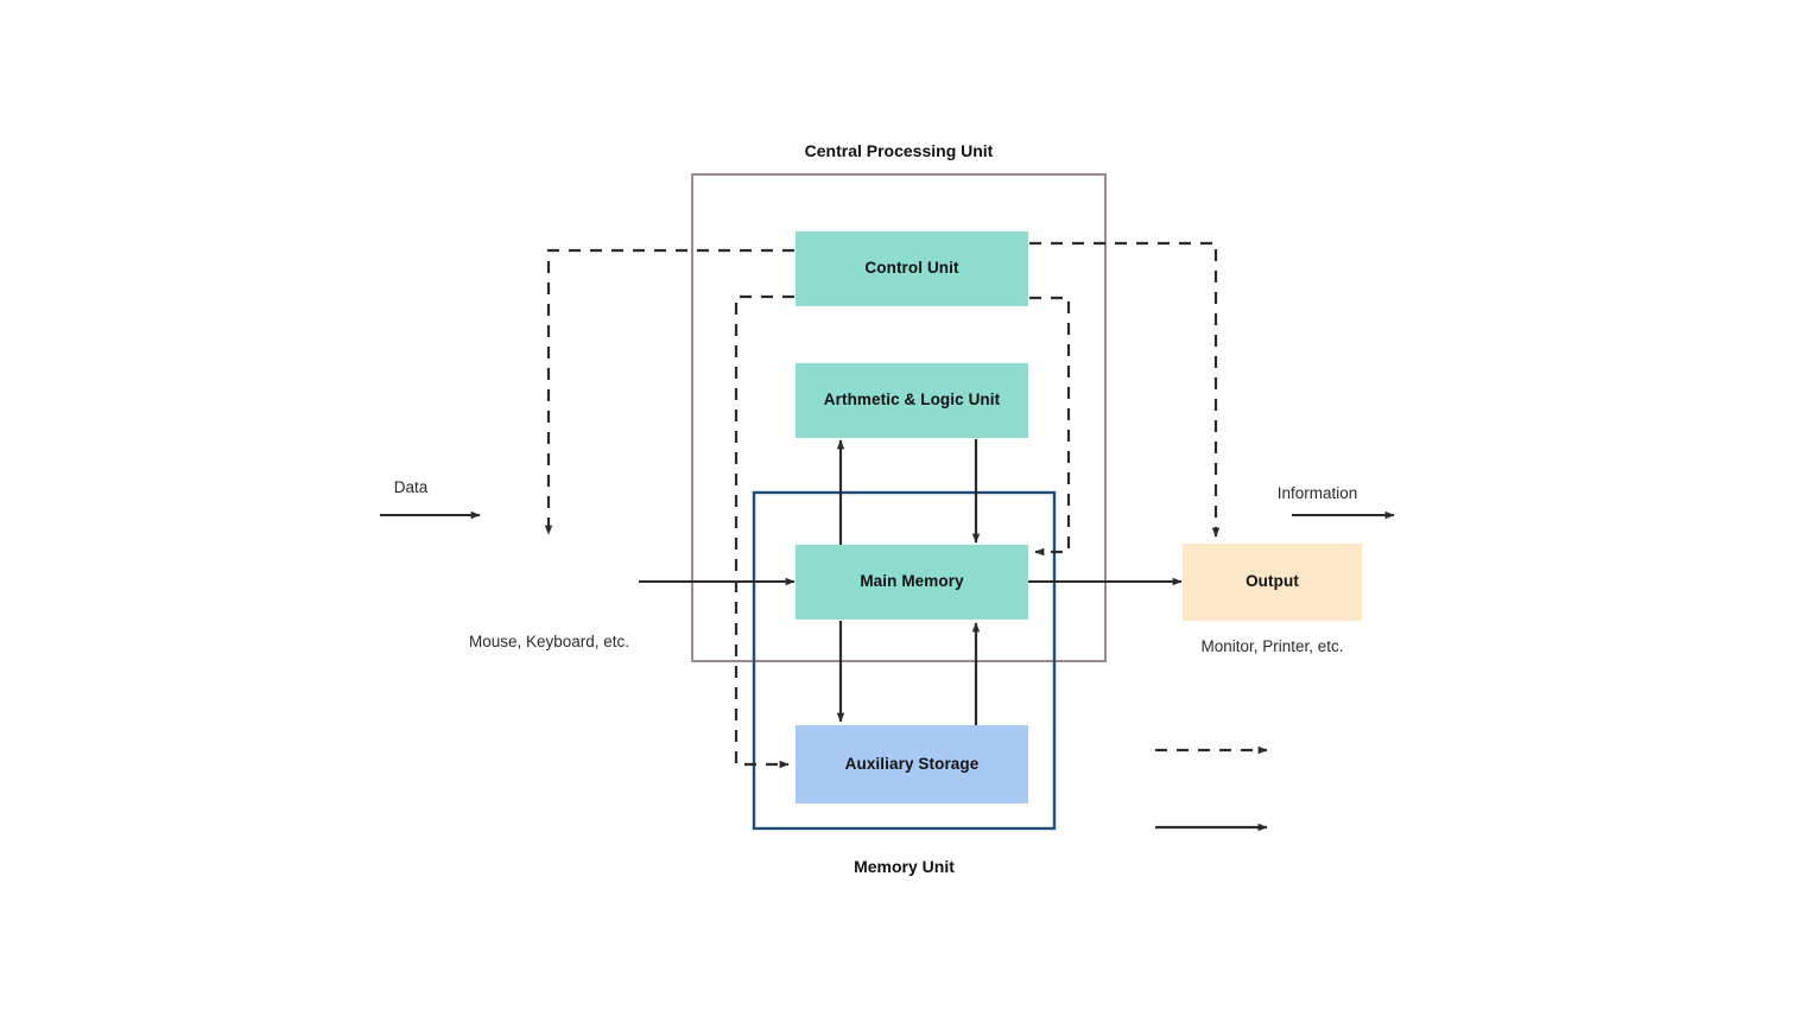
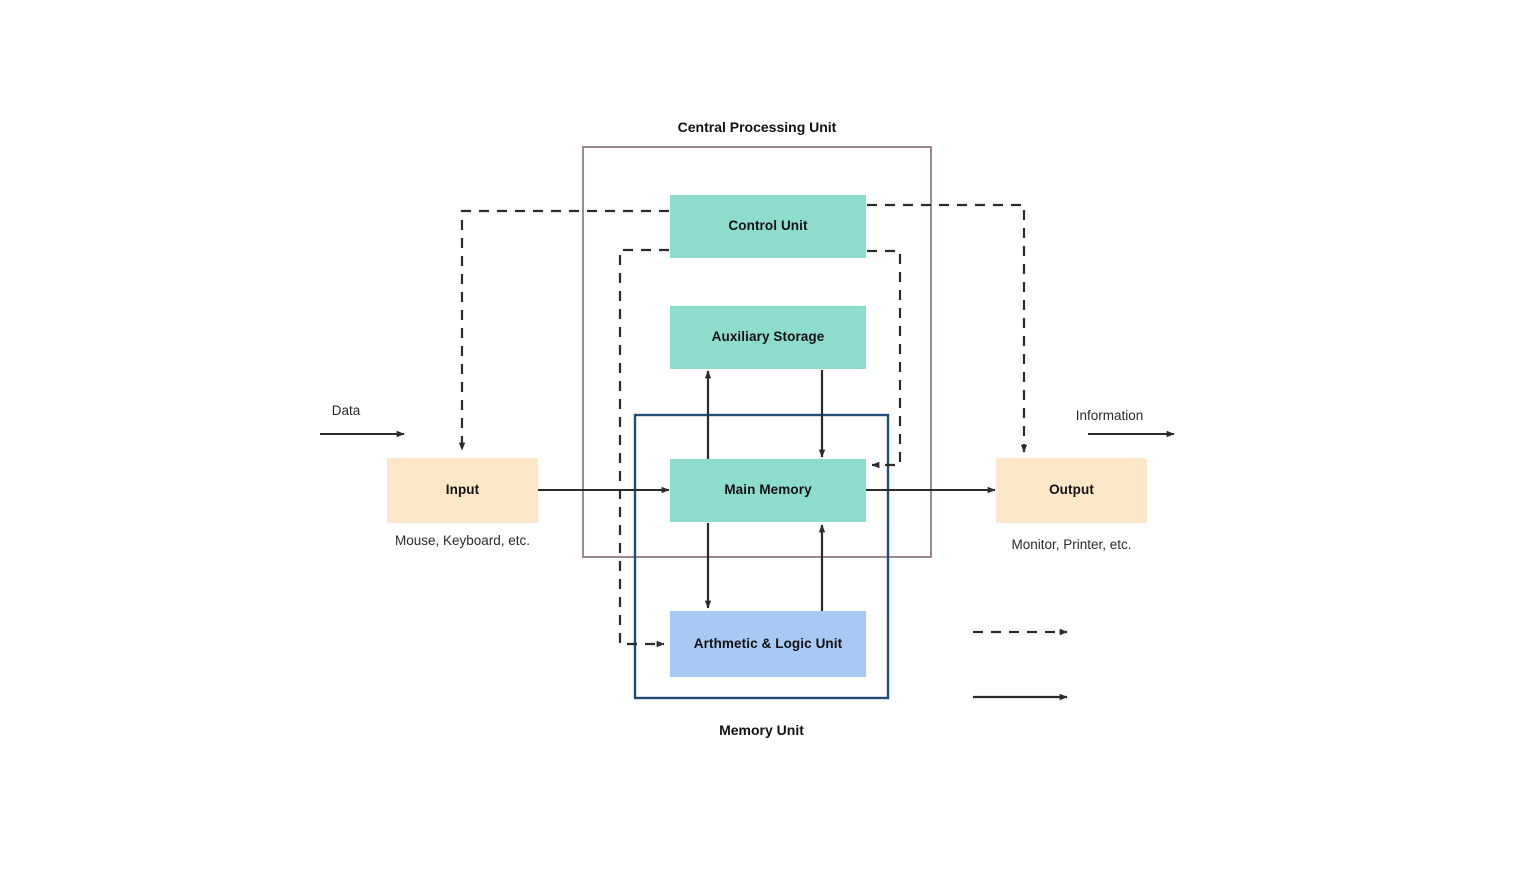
  Central Processing Unit
  Memory Unit
  Control Unit
- Arthmetic & Logic Unit
+ Auxiliary Storage
  Main Memory
- Auxiliary Storage
+ Arthmetic & Logic Unit
+ Input
  Output
  Mouse, Keyboard, etc.
  Monitor, Printer, etc.
  Data
  Information
